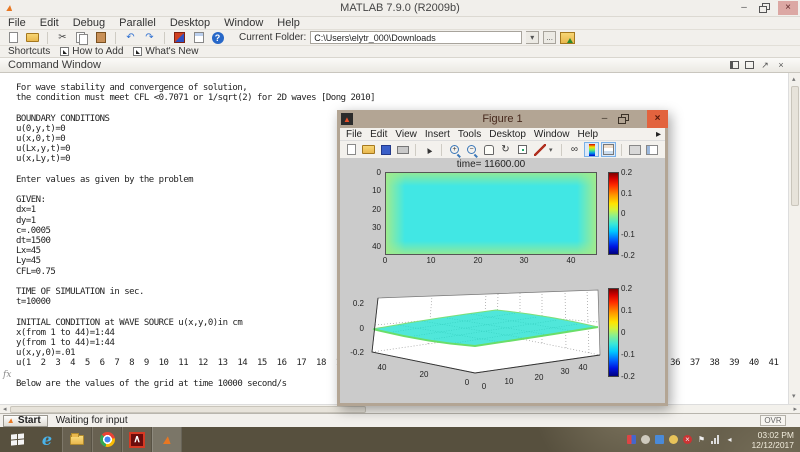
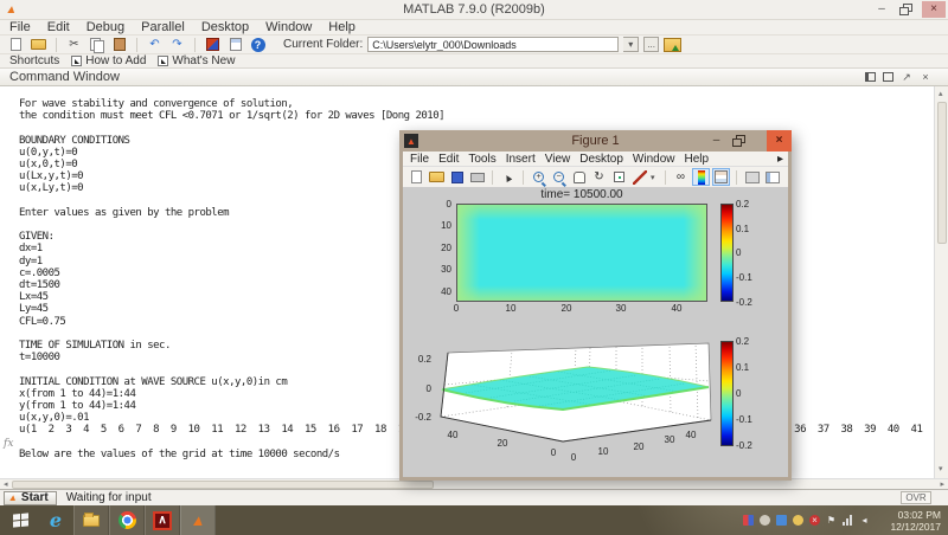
  MATLAB 7.9.0 (R2009b)
  –
  ×
  File
  Edit
  Debug
  Parallel
  Desktop
  Window
  Help
  ✂
  ↶
  ↷
  ?
  Current Folder:
  C:\Users\elytr_000\Downloads
  ▾
  ...
  Shortcuts
  How to Add
  What's New
  Command Window
  ↗
  ×
  For wave stability and convergence of solution,
  the condition must meet CFL <0.7071 or 1/sqrt(2) for 2D waves [Dong 2010]
  BOUNDARY CONDITIONS
  u(0,y,t)=0
  u(x,0,t)=0
  u(Lx,y,t)=0
  u(x,Ly,t)=0
  Enter values as given by the problem
  GIVEN:
  dx=1
  dy=1
  c=.0005
  dt=1500
  Lx=45
  Ly=45
  CFL=0.75
  TIME OF SIMULATION in sec.
  t=10000
  INITIAL CONDITION at WAVE SOURCE u(x,y,0)in cm
  x(from 1 to 44)=1:44
  y(from 1 to 44)=1:44
  u(x,y,0)=.01
  Below are the values of the grid at time 10000 second/s
  fx
  Start
  Waiting for input
  OVR
  e
  ∧
  ×
  ⚑
  ◂
  03:02 PM
  12/12/2017
  ▲
  Figure 1
  –
  ×
  File
  Edit
- View
+ Tools
  Insert
- Tools
+ View
  Desktop
  Window
  Help
  ▸
  ↻
  ∞
- time= 11600.00
+ time= 10500.00
  0
  10
  20
  30
  40
  0
  10
  20
  30
  40
  0.2
  0.1
  0
  -0.1
  -0.2
  0.2
  0
  -0.2
  40
  20
  0
  0
  10
  20
  30
  40
  0.2
  0.1
  0
  -0.1
  -0.2
